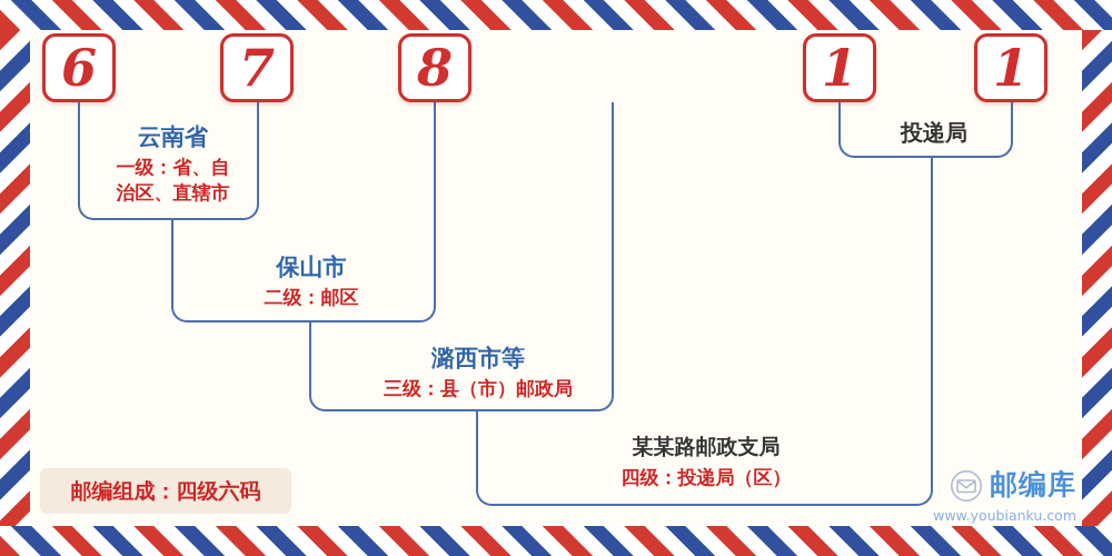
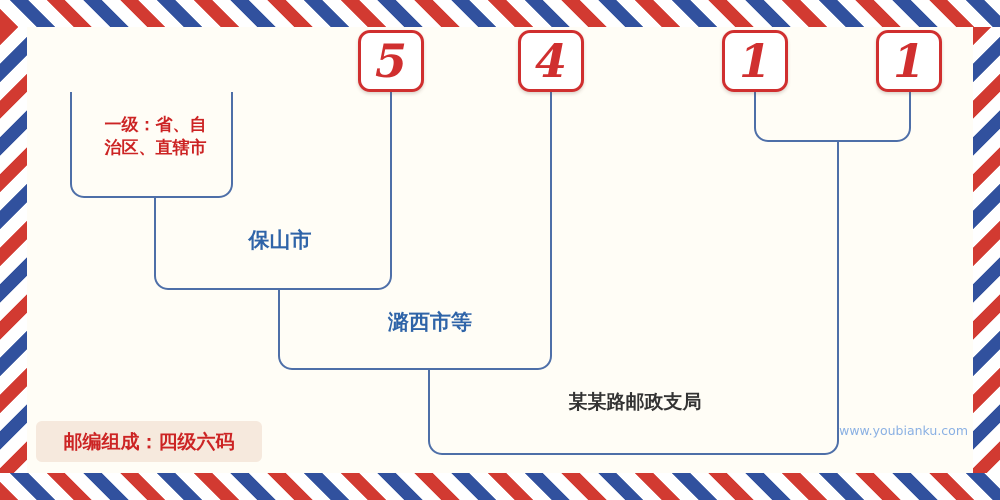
- 6
- 7
- 8
+ 5
+ 4
  1
  1
- 云南省
  一级：省、自
  治区、直辖市
  保山市
- 二级：邮区
  潞西市等
- 三级：县（市）邮政局
  某某路邮政支局
- 四级：投递局（区）
- 投递局
  邮编组成：四级六码
- 邮编库
  www.youbianku.com
